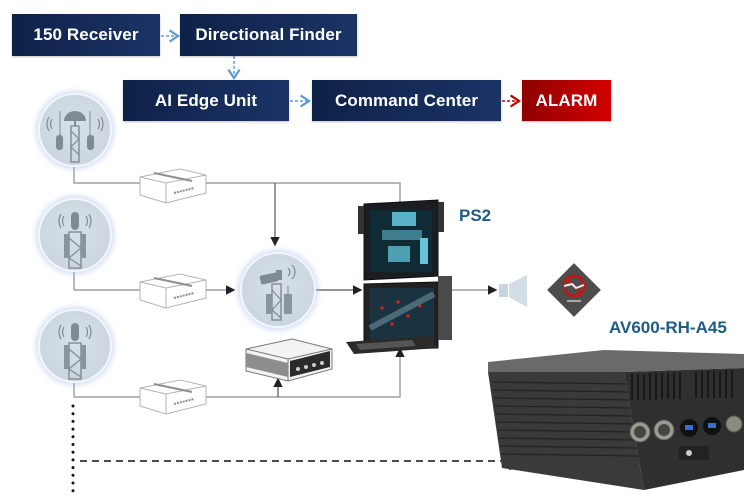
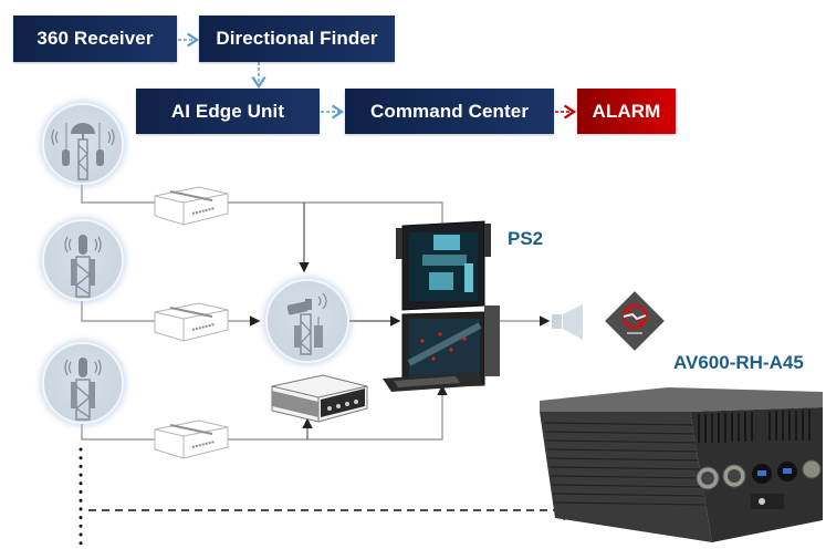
- 150 Receiver
+ 360 Receiver
  Directional Finder
  AI Edge Unit
  Command Center
  ALARM
  PS2
  AV600-RH-A45
